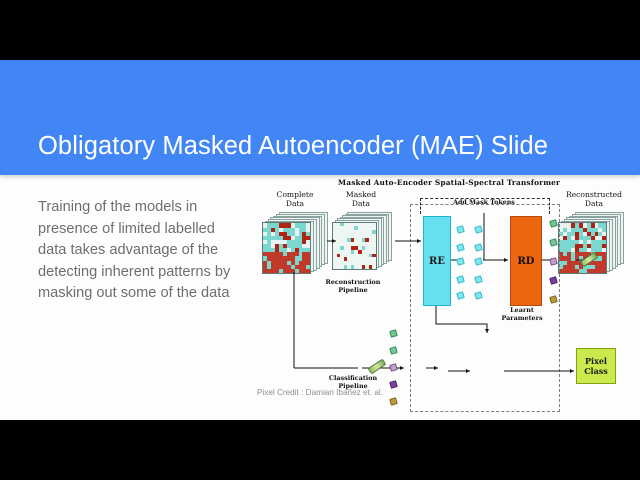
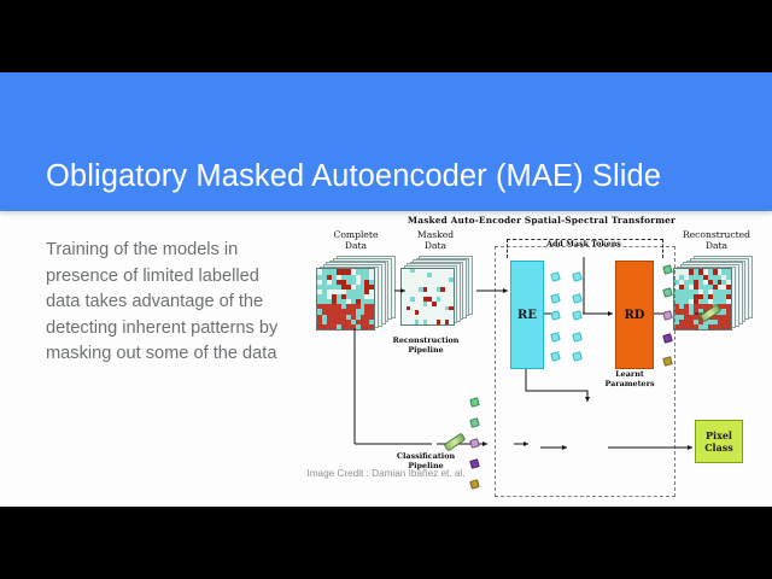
  Obligatory Masked Autoencoder (MAE) Slide
  Training of the models in presence of limited labelled data takes advantage of the detecting inherent patterns by masking out some of the data
  Masked Auto-Encoder Spatial-Spectral Transformer
  Complete
  Data
  Masked
  Data
  Reconstructed
  Data
  RE
  RD
  Pixel
  Class
  Reconstruction
  Pipeline
  Classification
  Pipeline
  Learnt
  Parameters
- Pixel Credit : Damian Ibañez et. al.
+ Image Credit : Damian Ibañez et. al.
